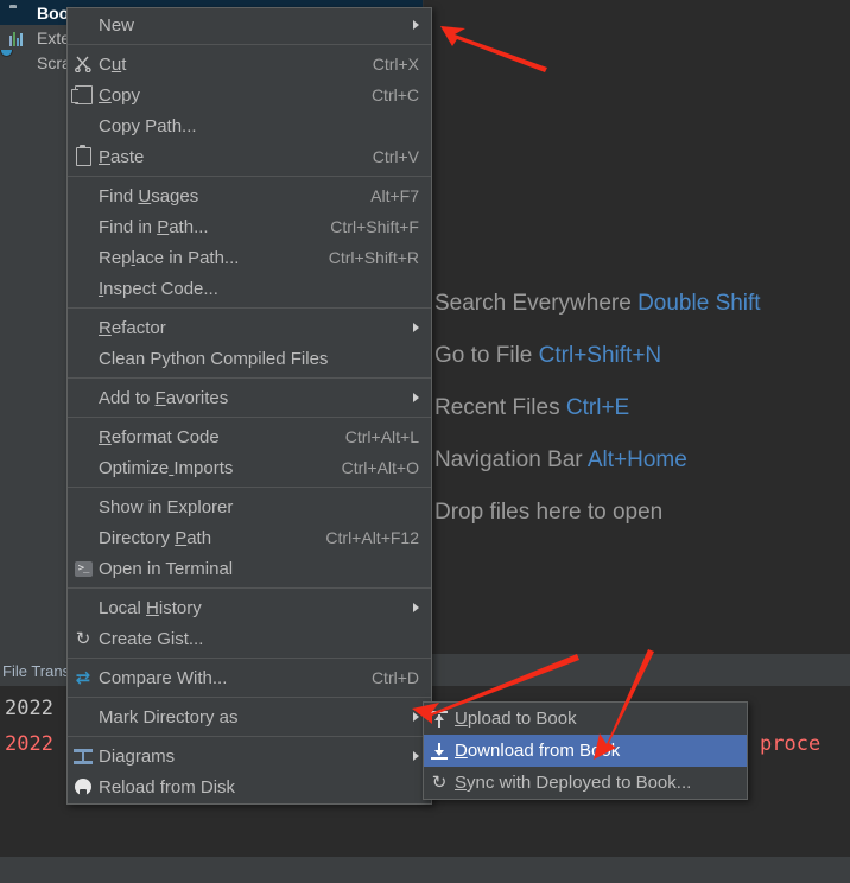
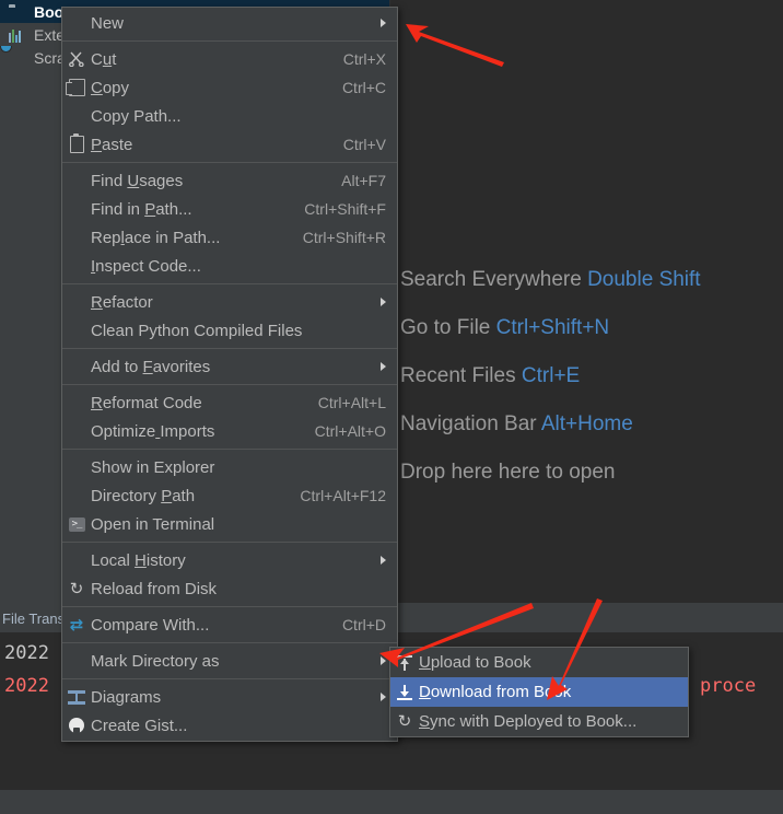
  Boo
  Search Everywhere Double Shift
  Go to File Ctrl+Shift+N
  Recent Files Ctrl+E
  Navigation Bar Alt+Home
- Drop files here to open
+ Drop here here to open
  2022
  2022
  proce
  New
  Cut
  Ctrl+X
  Copy
  Ctrl+C
  Copy Path...
  Paste
  Ctrl+V
  Find Usages
  Alt+F7
  Find in Path...
  Ctrl+Shift+F
  Replace in Path...
  Ctrl+Shift+R
  Inspect Code...
  Refactor
  Clean Python Compiled Files
  Add to Favorites
  Reformat Code
  Ctrl+Alt+L
  Optimize Imports
  Ctrl+Alt+O
  Show in Explorer
  Directory Path
  Ctrl+Alt+F12
  >_
  Open in Terminal
  Local History
  ↻
- Create Gist...
+ Reload from Disk
  ⇄
  Compare With...
  Ctrl+D
  Mark Directory as
  Diagrams
- Reload from Disk
+ Create Gist...
  Upload to Book
  Download from Bk
  ↻
  Sync with Deployed to Book...
